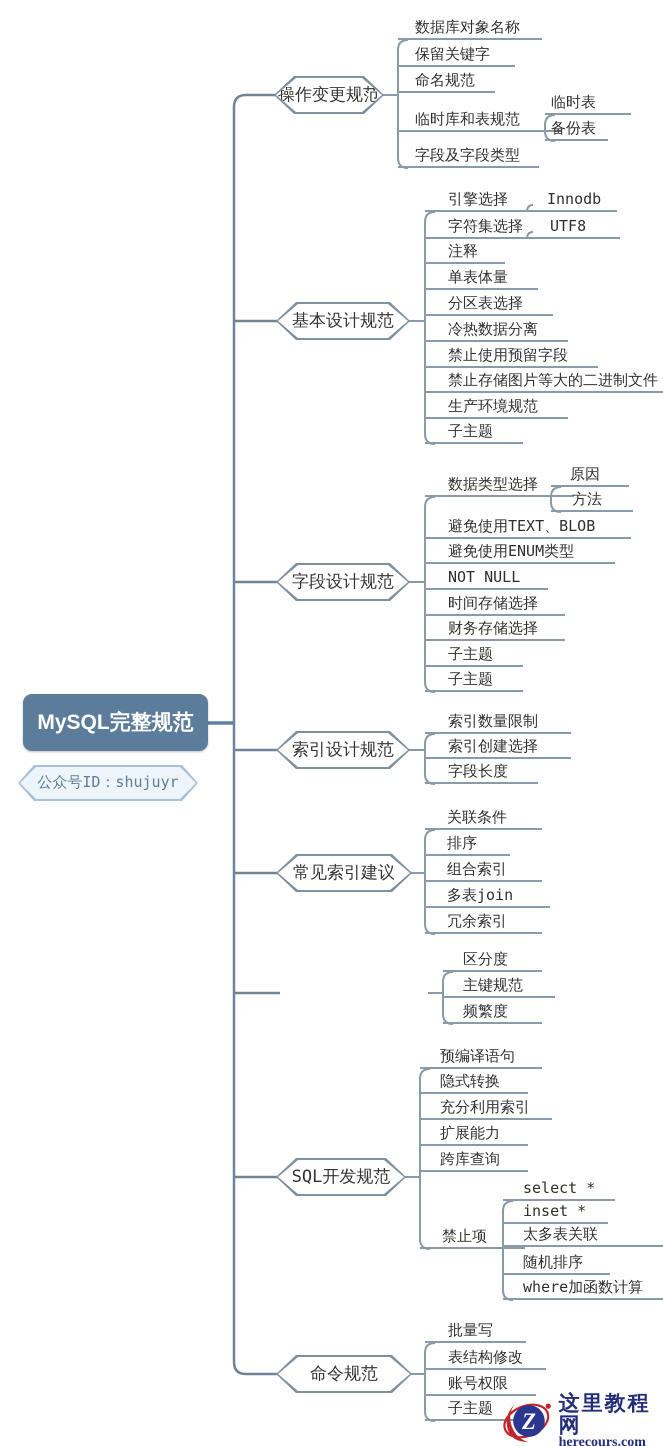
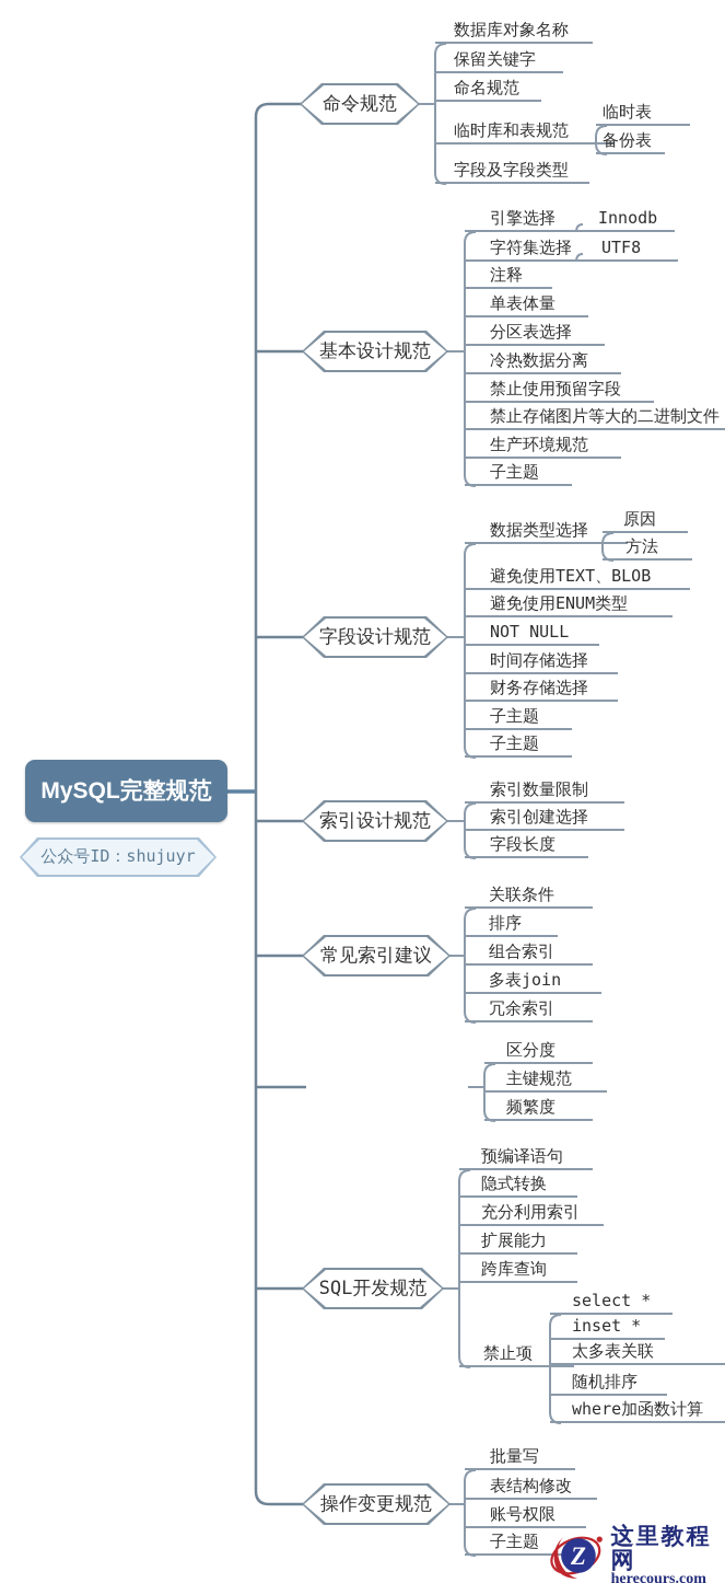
  MySQL完整规范
  公众号ID：shujuyr
- 操作变更规范
+ 命令规范
  基本设计规范
  字段设计规范
  索引设计规范
  常见索引建议
  SQL开发规范
- 命令规范
+ 操作变更规范
  数据库对象名称
  保留关键字
  命名规范
  临时库和表规范
  临时表
  备份表
  字段及字段类型
  引擎选择
  Innodb
  字符集选择
  UTF8
  注释
  单表体量
  分区表选择
  冷热数据分离
  禁止使用预留字段
  禁止存储图片等大的二进制文件
  生产环境规范
  子主题
  数据类型选择
  原因
  方法
  避免使用TEXT、BLOB
  避免使用ENUM类型
  NOT NULL
  时间存储选择
  财务存储选择
  子主题
  子主题
  索引数量限制
  索引创建选择
  字段长度
  关联条件
  排序
  组合索引
  多表join
  冗余索引
  区分度
  主键规范
  频繁度
  预编译语句
  隐式转换
  充分利用索引
  扩展能力
  跨库查询
  禁止项
  select *
  inset *
  太多表关联
  随机排序
  where加函数计算
  批量写
  表结构修改
  账号权限
  子主题
  Z
  这里教程网
  herecours.com
